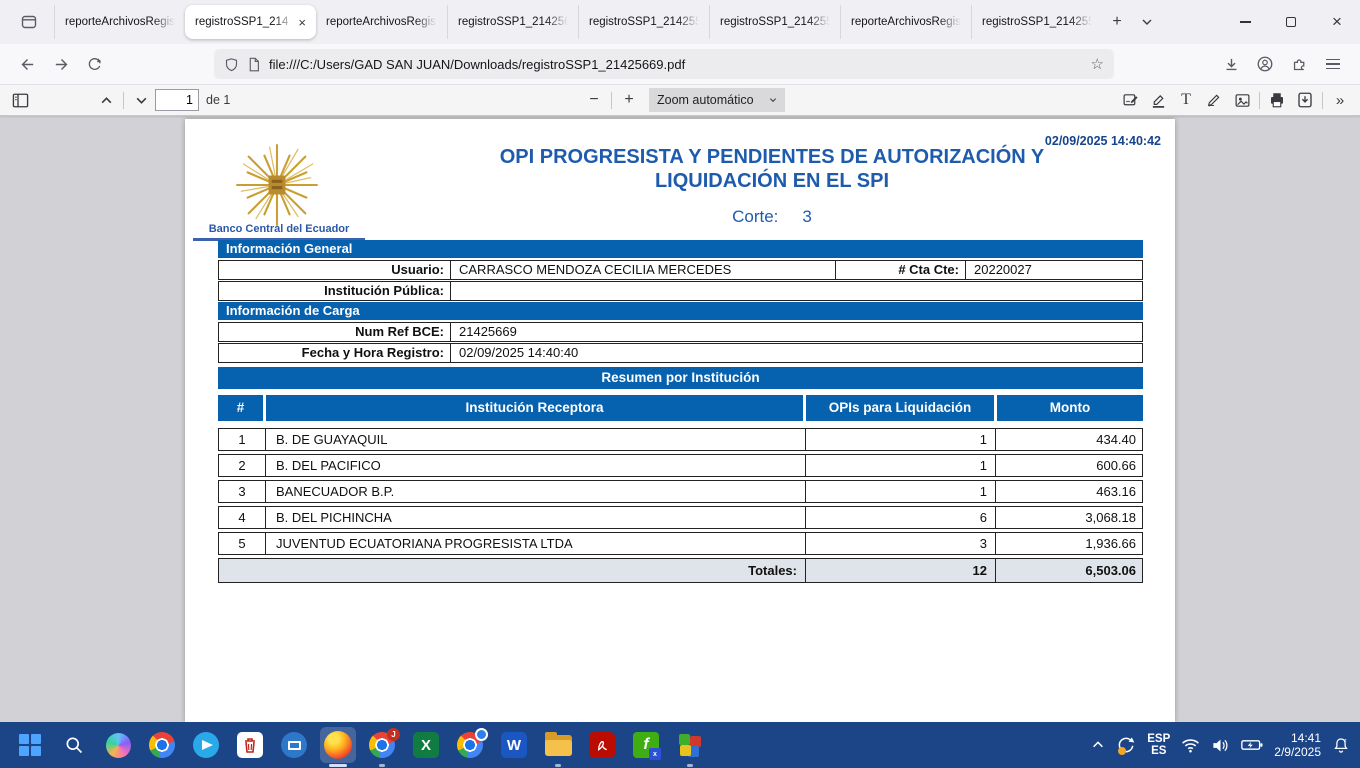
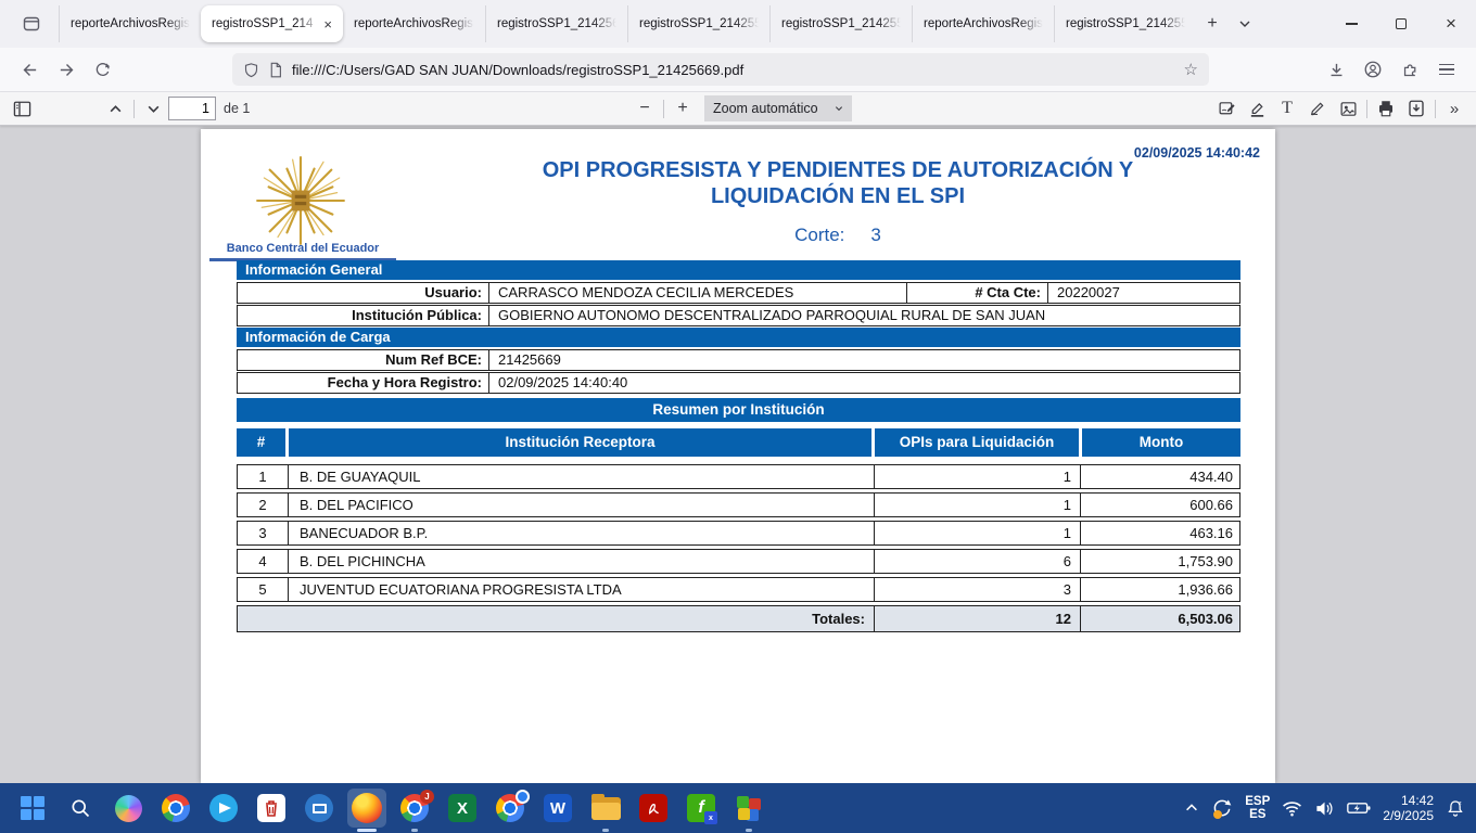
  reporteArchivosRegis
  registroSSP1_214
  ×
  reporteArchivosRegis
  registroSSP1_214256
  registroSSP1_214255
  registroSSP1_214255
  reporteArchivosRegis
  registroSSP1_214255
  +
  ×
  file:///C:/Users/GAD SAN JUAN/Downloads/registroSSP1_21425669.pdf
  ☆
  1
  de 1
  −
  +
  Zoom automático
  T
  »
  02/09/2025 14:40:42
  Banco Central del Ecuador
  OPI PROGRESISTA Y PENDIENTES DE AUTORIZACIÓN Y LIQUIDACIÓN EN EL SPI
  Corte: 3
  Información General
  Usuario:
  CARRASCO MENDOZA CECILIA MERCEDES
  # Cta Cte:
  20220027
  Institución Pública:
+ GOBIERNO AUTONOMO DESCENTRALIZADO PARROQUIAL RURAL DE SAN JUAN
  Información de Carga
  Num Ref BCE:
  21425669
  Fecha y Hora Registro:
  02/09/2025 14:40:40
  Resumen por Institución
  #
  Institución Receptora
  OPIs para Liquidación
  Monto
  1
  B. DE GUAYAQUIL
  1
  434.40
  2
  B. DEL PACIFICO
  1
  600.66
  3
  BANECUADOR B.P.
  1
  463.16
  4
  B. DEL PICHINCHA
  6
- 3,068.18
+ 1,753.90
  5
  JUVENTUD ECUATORIANA PROGRESISTA LTDA
  3
  1,936.66
  Totales:
  12
  6,503.06
  J
  X
  W
  f
  ESP
  ES
- 14:41
+ 14:42
  2/9/2025
